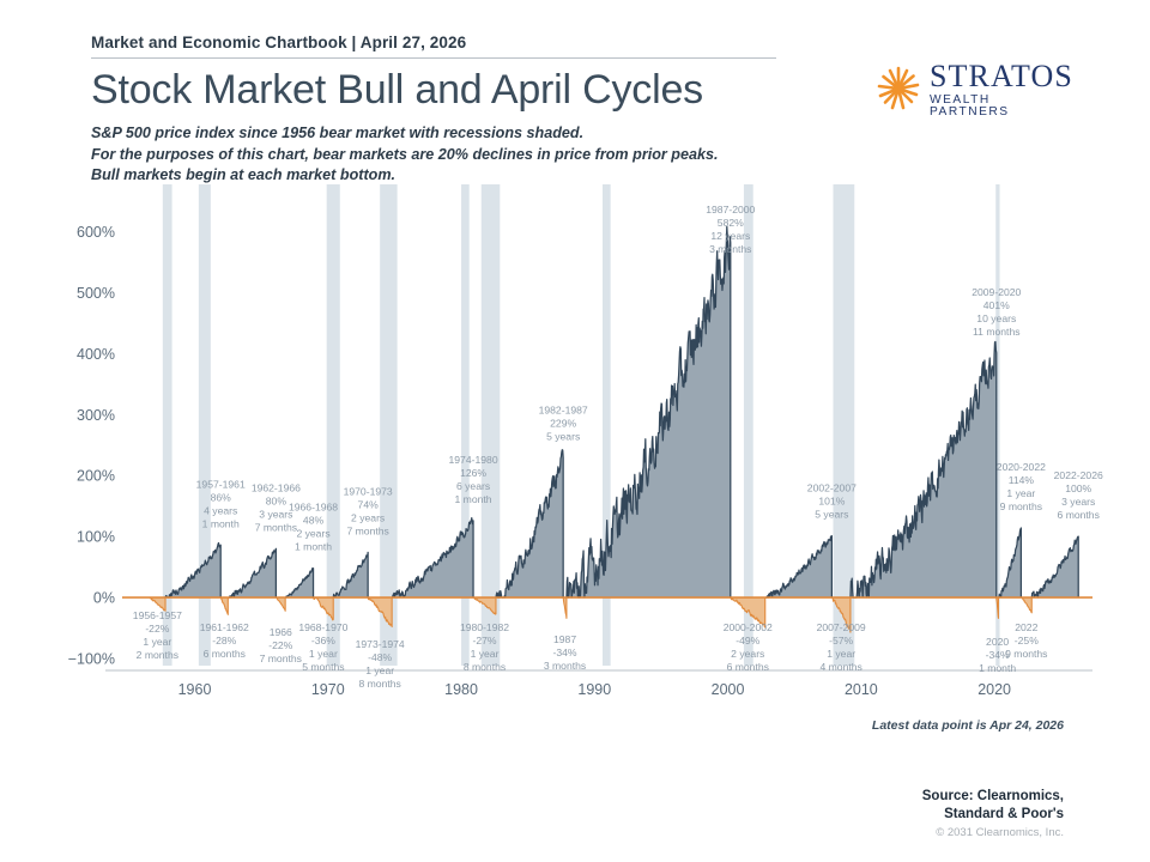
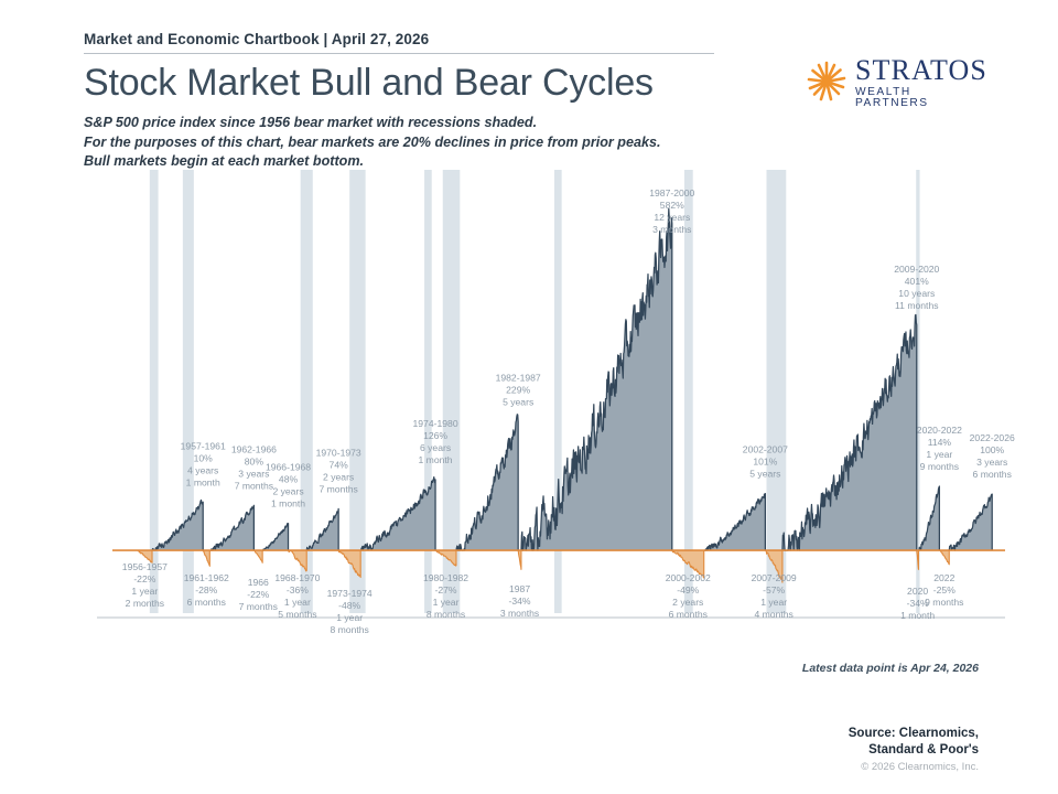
  Market and Economic Chartbook | April 27, 2026
- Stock Market Bull and April Cycles
+ Stock Market Bull and Bear Cycles
  S&P 500 price index since 1956 bear market with recessions shaded.
  For the purposes of this chart, bear markets are 20% declines in price from prior peaks.
  Bull markets begin at each market bottom.
  STRATOS
  WEALTH PARTNERS
- 600%
- 500%
- 400%
- 300%
- 200%
- 100%
- 0%
- −100%
- 1960
- 1970
- 1980
- 1990
- 2000
- 2010
- 2020
- 1957-1961 86% 4 years 1 month
+ 1957-1961 10% 4 years 1 month
  1962-1966 80% 3 years 7 months
  1966-1968 48% 2 years 1 month
  1970-1973 74% 2 years 7 months
  1974-1980 126% 6 years 1 month
  1982-1987 229% 5 years
  1987-2000 582% 12 years 3 months
  2002-2007 101% 5 years
  2009-2020 401% 10 years 11 months
  2020-2022 114% 1 year 9 months
  2022-2026 100% 3 years 6 months
  1956-1957 -22% 1 year 2 months
  1961-1962 -28% 6 months
  1966 -22% 7 months
  1968-1970 -36% 1 year 5 months
  1973-1974 -48% 1 year 8 months
  1980-1982 -27% 1 year 8 months
  1987 -34% 3 months
  2000-2002 -49% 2 years 6 months
  2007-2009 -57% 1 year 4 months
  2020 -34% 1 month
  2022 -25% 9 months
  Latest data point is Apr 24, 2026
  Source: Clearnomics,
  Standard & Poor's
- © 2031 Clearnomics, Inc.
+ © 2026 Clearnomics, Inc.
